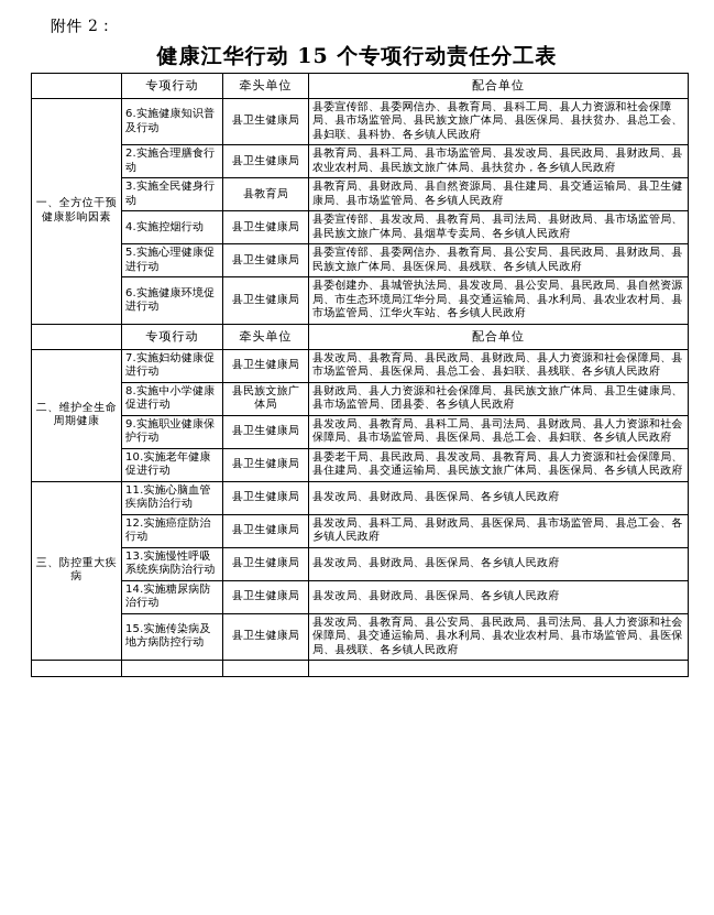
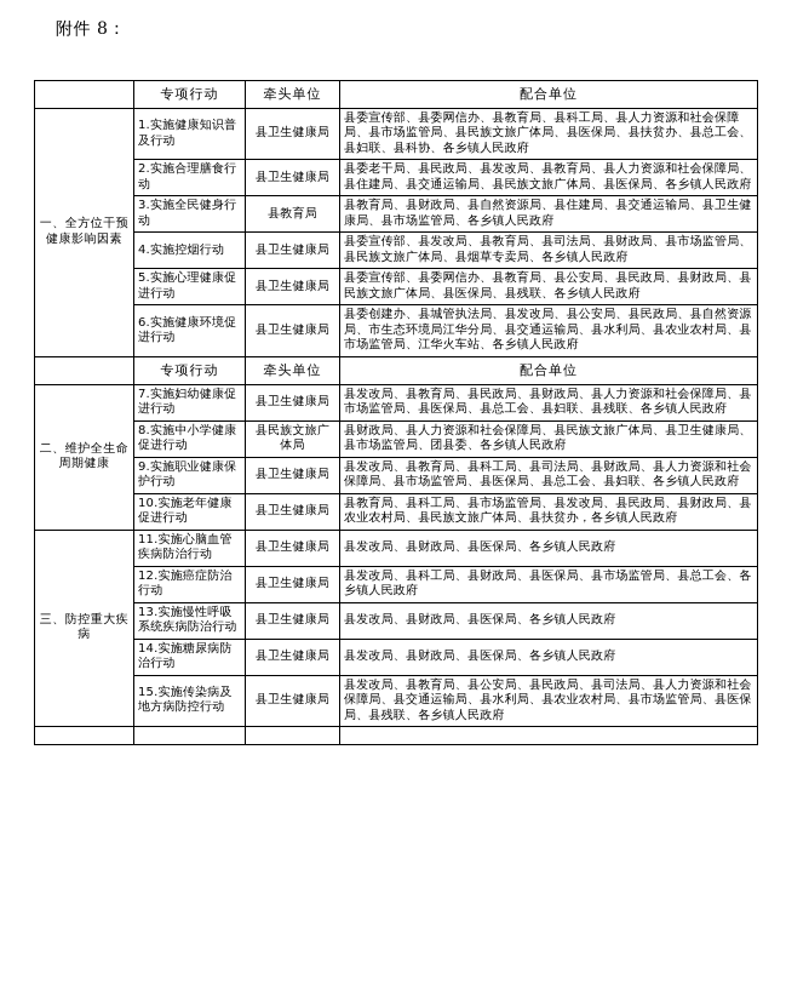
- 附件 2：
+ 附件 8：
- 健康江华行动 15 个专项行动责任分工表
  	专项行动	牵头单位	配合单位
- 一、全方位干预健康影响因素	6.实施健康知识普及行动	县卫生健康局	县委宣传部、县委网信办、县教育局、县科工局、县人力资源和社会保障局、县市场监管局、县民族文旅广体局、县医保局、县扶贫办、县总工会、县妇联、县科协、各乡镇人民政府
+ 一、全方位干预健康影响因素	1.实施健康知识普及行动	县卫生健康局	县委宣传部、县委网信办、县教育局、县科工局、县人力资源和社会保障局、县市场监管局、县民族文旅广体局、县医保局、县扶贫办、县总工会、县妇联、县科协、各乡镇人民政府
- 2.实施合理膳食行动	县卫生健康局	县教育局、县科工局、县市场监管局、县发改局、县民政局、县财政局、县农业农村局、县民族文旅广体局、县扶贫办，各乡镇人民政府
+ 2.实施合理膳食行动	县卫生健康局	县委老干局、县民政局、县发改局、县教育局、县人力资源和社会保障局、县住建局、县交通运输局、县民族文旅广体局、县医保局、各乡镇人民政府
  3.实施全民健身行动	县教育局	县教育局、县财政局、县自然资源局、县住建局、县交通运输局、县卫生健康局、县市场监管局、各乡镇人民政府
  4.实施控烟行动	县卫生健康局	县委宣传部、县发改局、县教育局、县司法局、县财政局、县市场监管局、县民族文旅广体局、县烟草专卖局、各乡镇人民政府
  5.实施心理健康促进行动	县卫生健康局	县委宣传部、县委网信办、县教育局、县公安局、县民政局、县财政局、县民族文旅广体局、县医保局、县残联、各乡镇人民政府
  6.实施健康环境促进行动	县卫生健康局	县委创建办、县城管执法局、县发改局、县公安局、县民政局、县自然资源局、市生态环境局江华分局、县交通运输局、县水利局、县农业农村局、县市场监管局、江华火车站、各乡镇人民政府
  	专项行动	牵头单位	配合单位
  二、维护全生命周期健康	7.实施妇幼健康促进行动	县卫生健康局	县发改局、县教育局、县民政局、县财政局、县人力资源和社会保障局、县市场监管局、县医保局、县总工会、县妇联、县残联、各乡镇人民政府
  8.实施中小学健康促进行动	县民族文旅广体局	县财政局、县人力资源和社会保障局、县民族文旅广体局、县卫生健康局、县市场监管局、团县委、各乡镇人民政府
  9.实施职业健康保护行动	县卫生健康局	县发改局、县教育局、县科工局、县司法局、县财政局、县人力资源和社会保障局、县市场监管局、县医保局、县总工会、县妇联、各乡镇人民政府
- 10.实施老年健康促进行动	县卫生健康局	县委老干局、县民政局、县发改局、县教育局、县人力资源和社会保障局、县住建局、县交通运输局、县民族文旅广体局、县医保局、各乡镇人民政府
+ 10.实施老年健康促进行动	县卫生健康局	县教育局、县科工局、县市场监管局、县发改局、县民政局、县财政局、县农业农村局、县民族文旅广体局、县扶贫办，各乡镇人民政府
  三、防控重大疾病	11.实施心脑血管疾病防治行动	县卫生健康局	县发改局、县财政局、县医保局、各乡镇人民政府
  12.实施癌症防治行动	县卫生健康局	县发改局、县科工局、县财政局、县医保局、县市场监管局、县总工会、各乡镇人民政府
  13.实施慢性呼吸系统疾病防治行动	县卫生健康局	县发改局、县财政局、县医保局、各乡镇人民政府
  14.实施糖尿病防治行动	县卫生健康局	县发改局、县财政局、县医保局、各乡镇人民政府
  15.实施传染病及地方病防控行动	县卫生健康局	县发改局、县教育局、县公安局、县民政局、县司法局、县人力资源和社会保障局、县交通运输局、县水利局、县农业农村局、县市场监管局、县医保局、县残联、各乡镇人民政府
